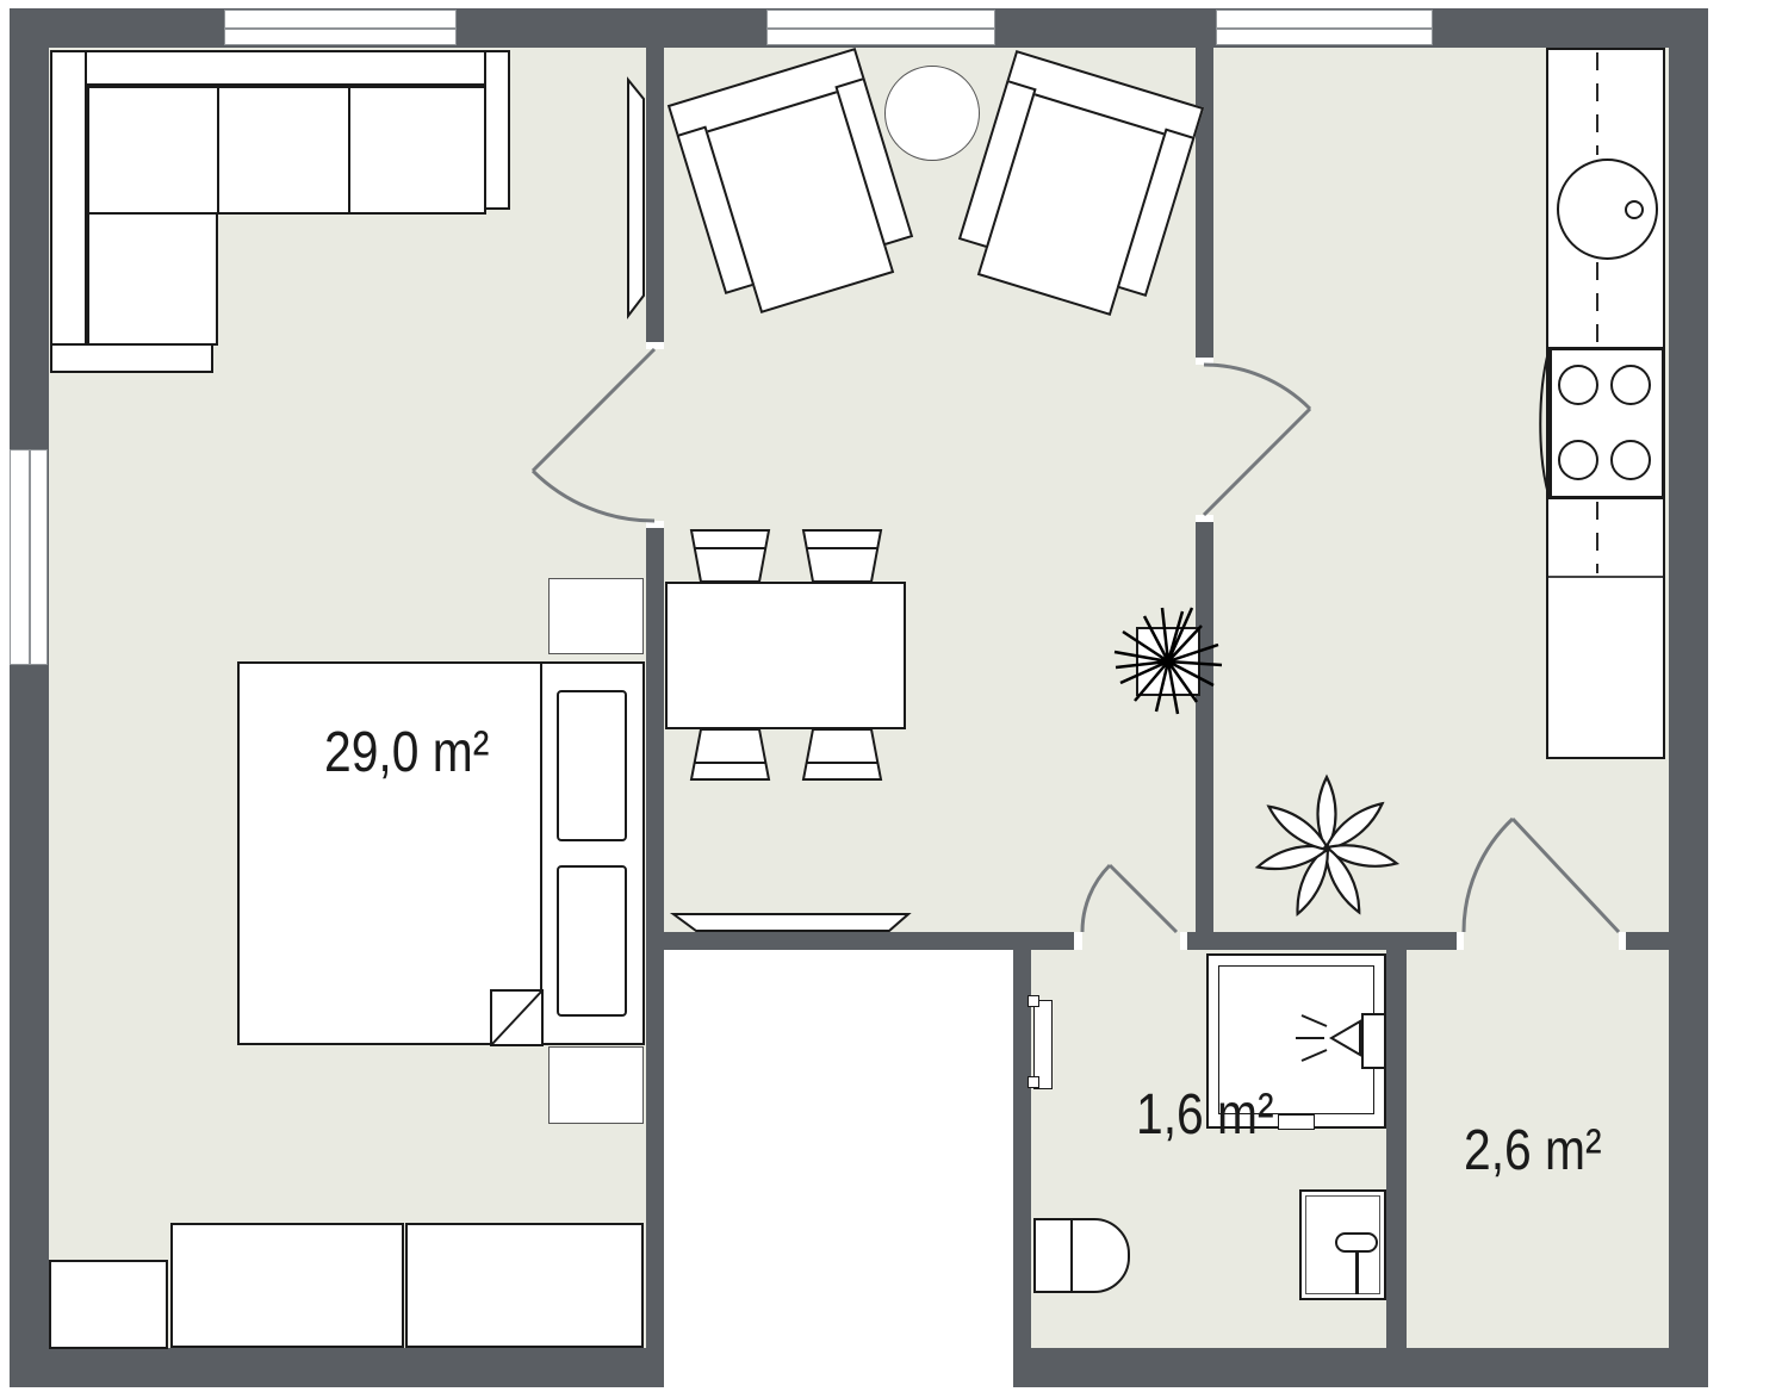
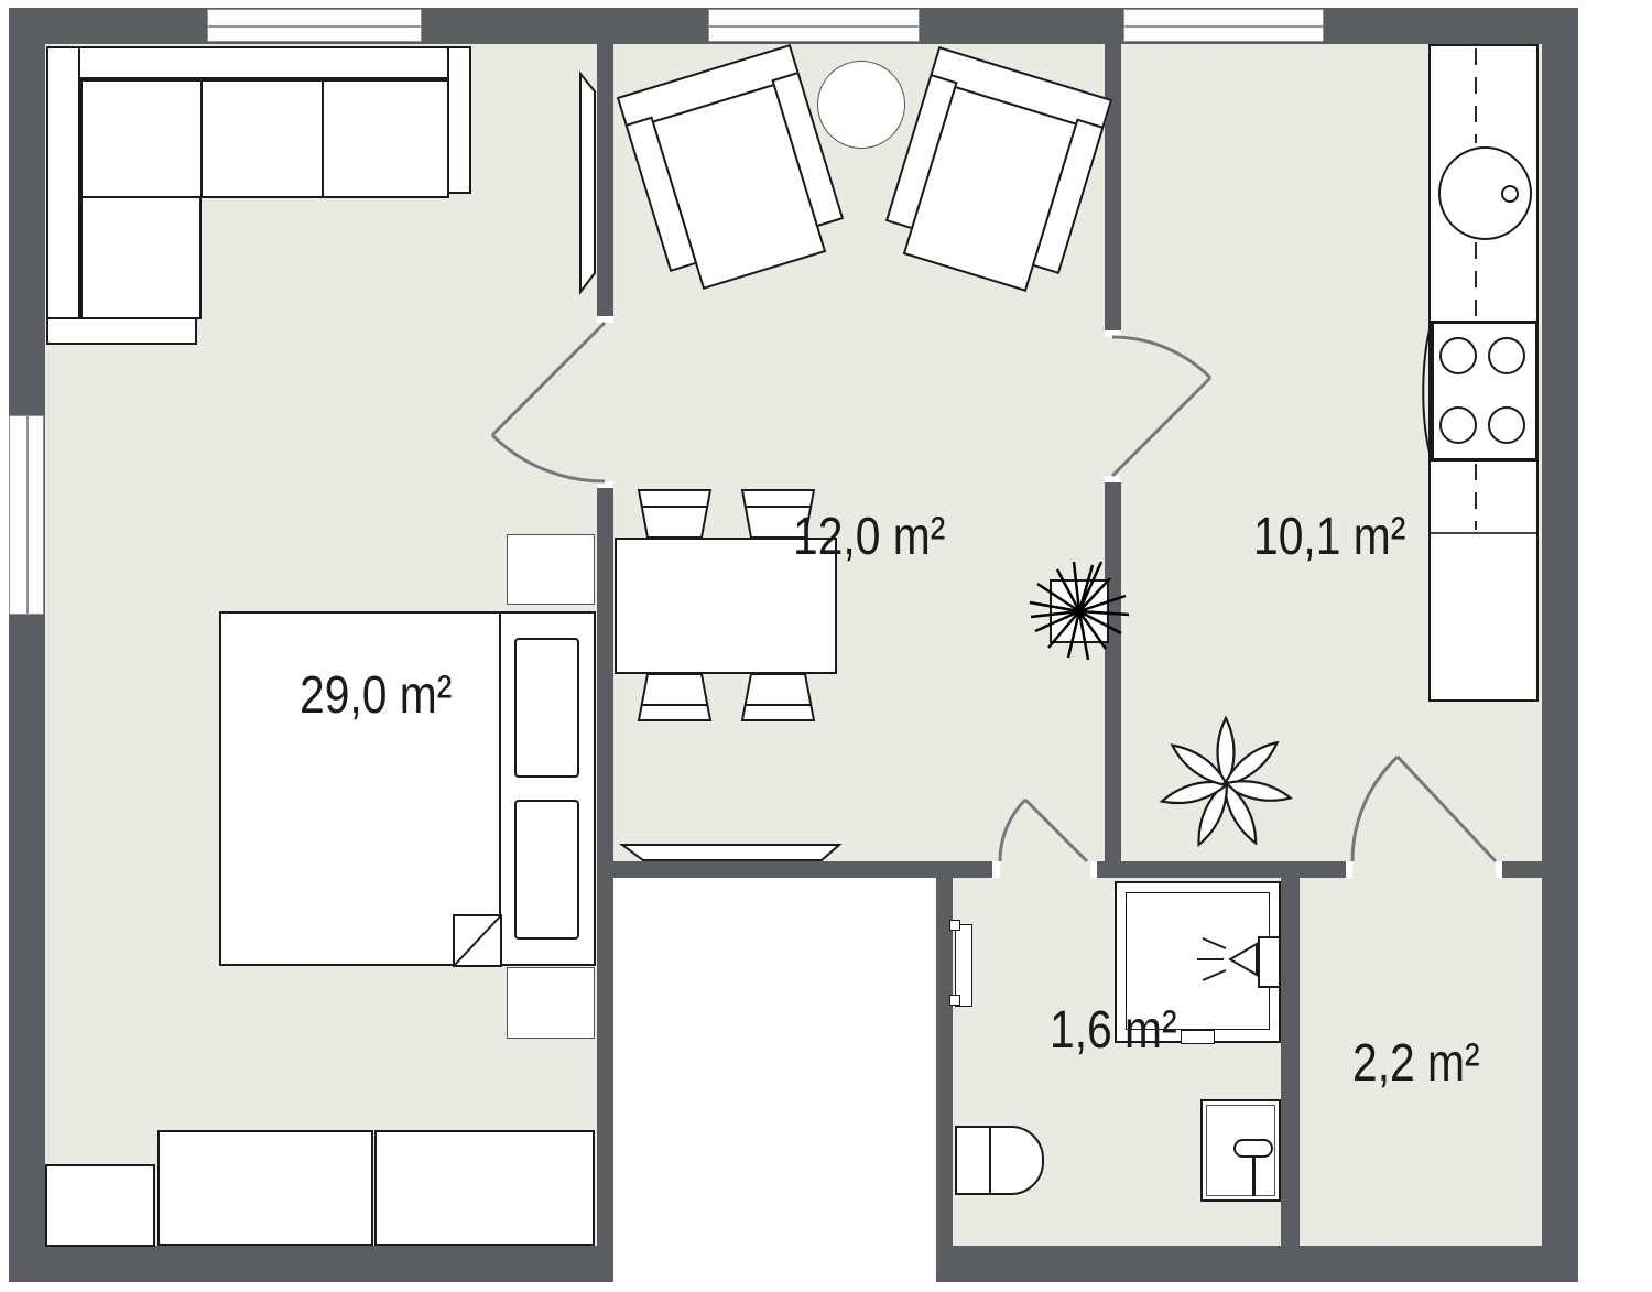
  29,0 m²
+ 12,0 m²
+ 10,1 m²
  1,6 m²
- 2,6 m²
+ 2,2 m²
